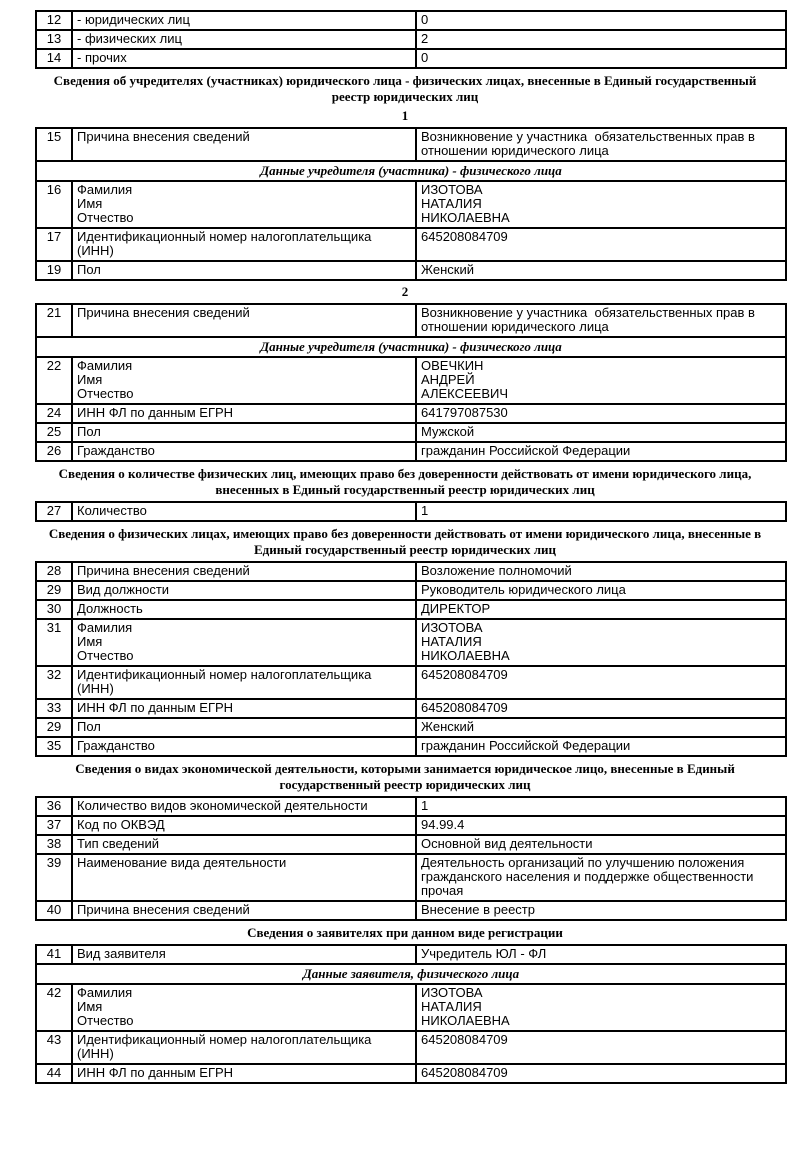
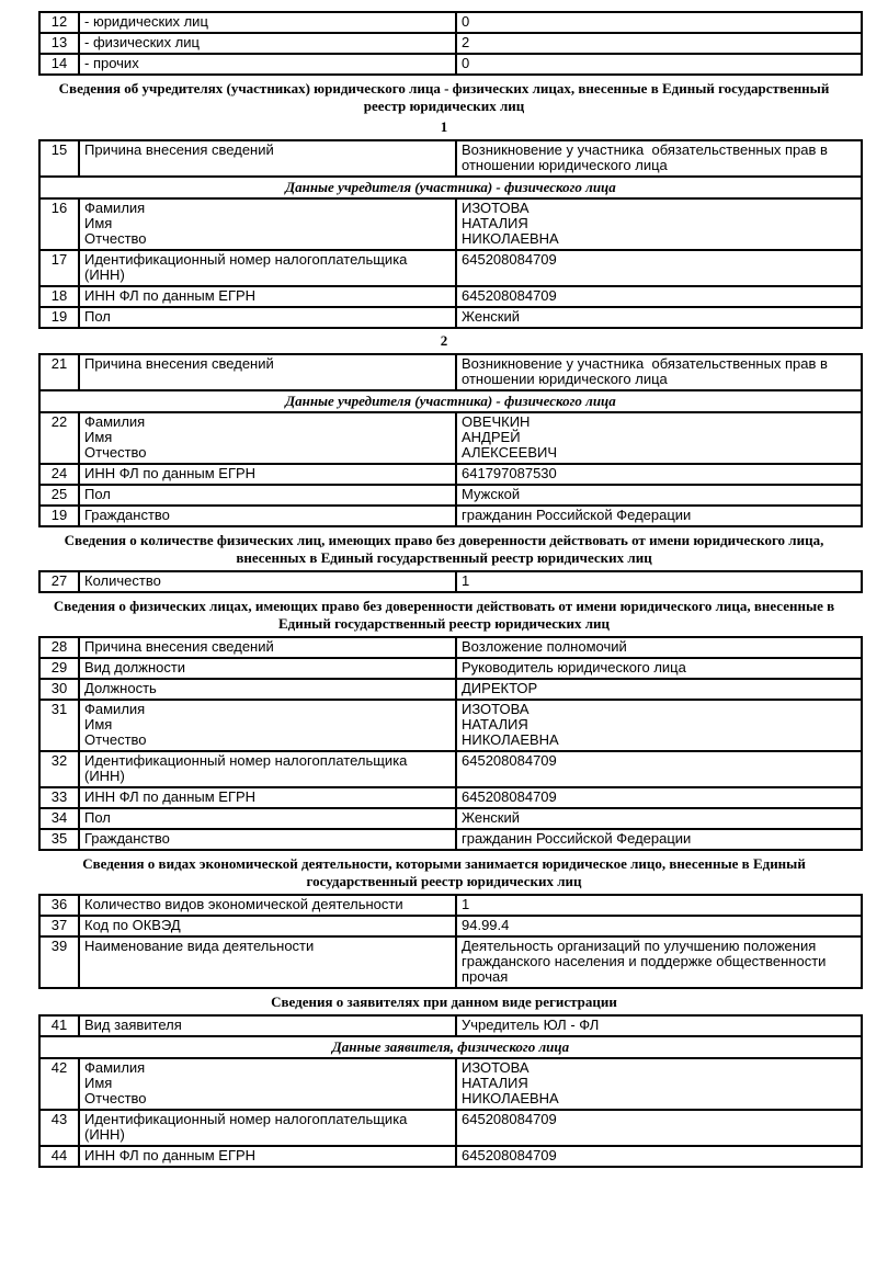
  12	- юридических лиц	0
  13	- физических лиц	2
  14	- прочих	0
  Сведения об учредителях (участниках) юридического лица - физических лицах, внесенные в Единый государственный
  реестр юридических лиц
  1
  15	Причина внесения сведений	Возникновение у участника обязательственных прав в отношении юридического лица
  Данные учредителя (участника) - физического лица
  16	Фамилия Имя Отчество	ИЗОТОВА НАТАЛИЯ НИКОЛАЕВНА
  17	Идентификационный номер налогоплательщика (ИНН)	645208084709
+ 18	ИНН ФЛ по данным ЕГРН	645208084709
  19	Пол	Женский
  2
  21	Причина внесения сведений	Возникновение у участника обязательственных прав в отношении юридического лица
  Данные учредителя (участника) - физического лица
  22	Фамилия Имя Отчество	ОВЕЧКИН АНДРЕЙ АЛЕКСЕЕВИЧ
  24	ИНН ФЛ по данным ЕГРН	641797087530
  25	Пол	Мужской
- 26	Гражданство	гражданин Российской Федерации
+ 19	Гражданство	гражданин Российской Федерации
  Сведения о количестве физических лиц, имеющих право без доверенности действовать от имени юридического лица,
  внесенных в Единый государственный реестр юридических лиц
  27	Количество	1
  Сведения о физических лицах, имеющих право без доверенности действовать от имени юридического лица, внесенные в
  Единый государственный реестр юридических лиц
  28	Причина внесения сведений	Возложение полномочий
  29	Вид должности	Руководитель юридического лица
  30	Должность	ДИРЕКТОР
  31	Фамилия Имя Отчество	ИЗОТОВА НАТАЛИЯ НИКОЛАЕВНА
  32	Идентификационный номер налогоплательщика (ИНН)	645208084709
  33	ИНН ФЛ по данным ЕГРН	645208084709
- 29	Пол	Женский
+ 34	Пол	Женский
  35	Гражданство	гражданин Российской Федерации
  Сведения о видах экономической деятельности, которыми занимается юридическое лицо, внесенные в Единый
  государственный реестр юридических лиц
  36	Количество видов экономической деятельности	1
  37	Код по ОКВЭД	94.99.4
- 38	Тип сведений	Основной вид деятельности
  39	Наименование вида деятельности	Деятельность организаций по улучшению положения гражданского населения и поддержке общественности прочая
- 40	Причина внесения сведений	Внесение в реестр
  Сведения о заявителях при данном виде регистрации
  41	Вид заявителя	Учредитель ЮЛ - ФЛ
  Данные заявителя, физического лица
  42	Фамилия Имя Отчество	ИЗОТОВА НАТАЛИЯ НИКОЛАЕВНА
  43	Идентификационный номер налогоплательщика (ИНН)	645208084709
  44	ИНН ФЛ по данным ЕГРН	645208084709
